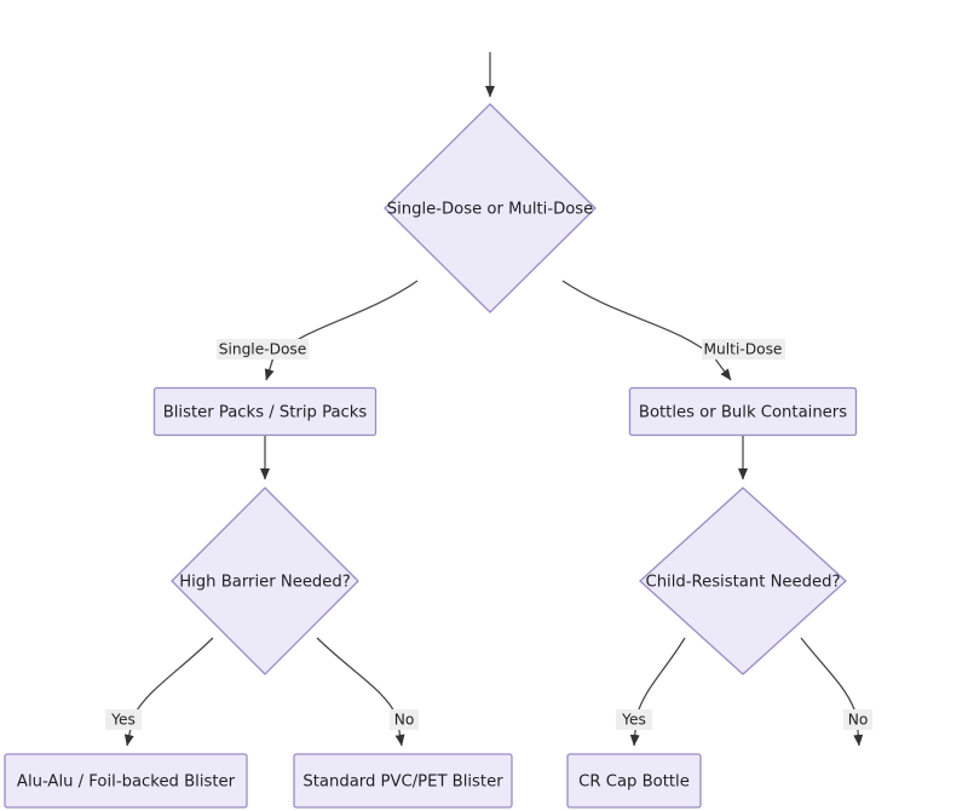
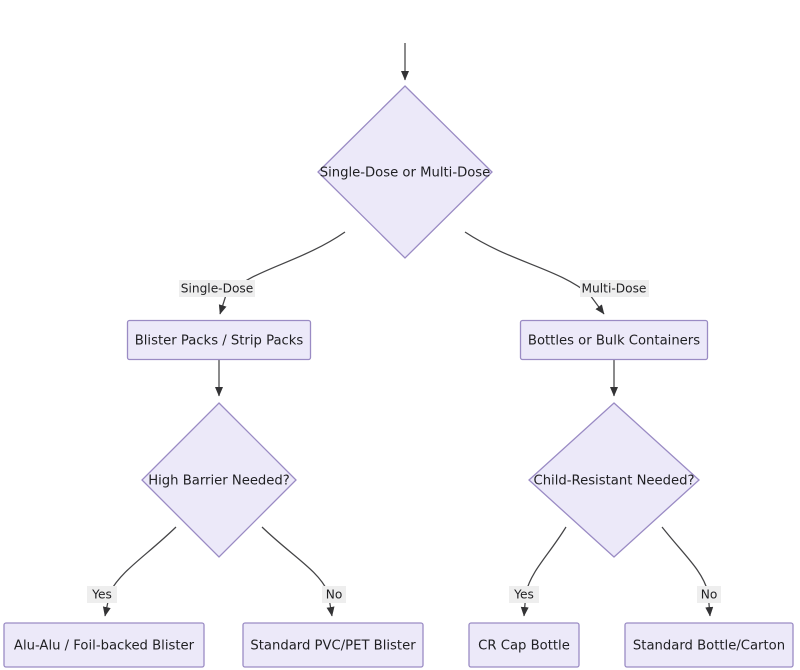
  Single-Dose or Multi-Dose
  Blister Packs / Strip Packs
  Bottles or Bulk Containers
  High Barrier Needed?
  Child-Resistant Needed?
  Alu-Alu / Foil-backed Blister
  Standard PVC/PET Blister
  CR Cap Bottle
+ Standard Bottle/Carton
  Single-Dose
  Multi-Dose
  Yes
  No
  Yes
  No
